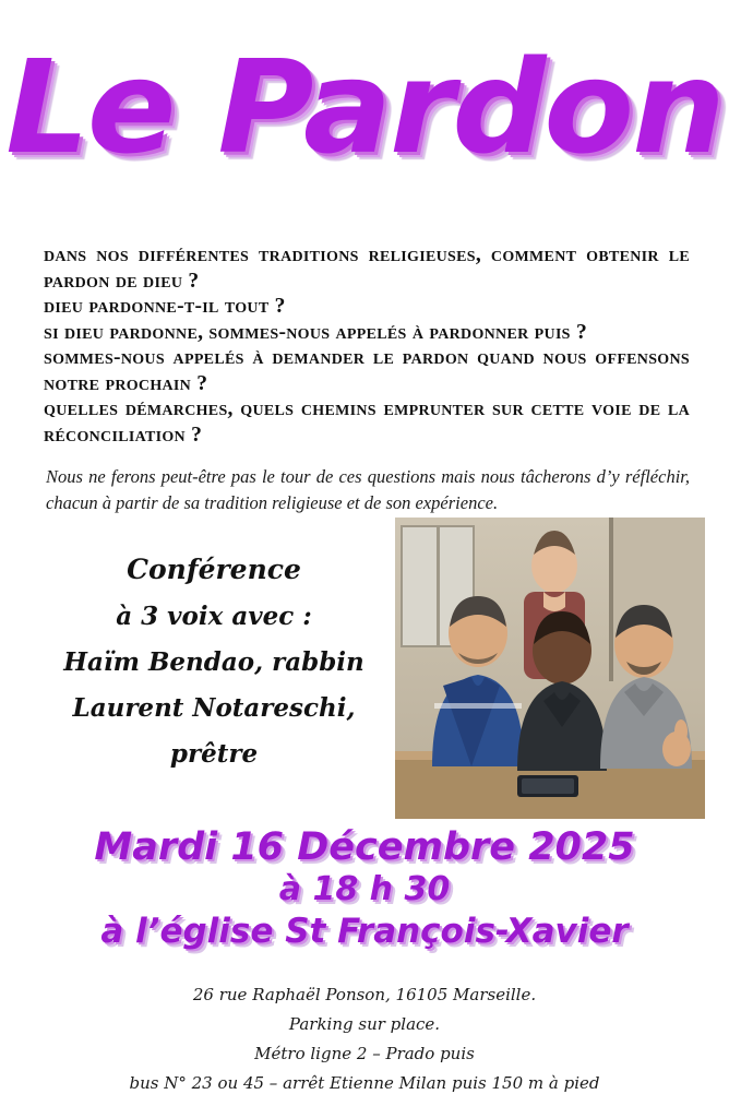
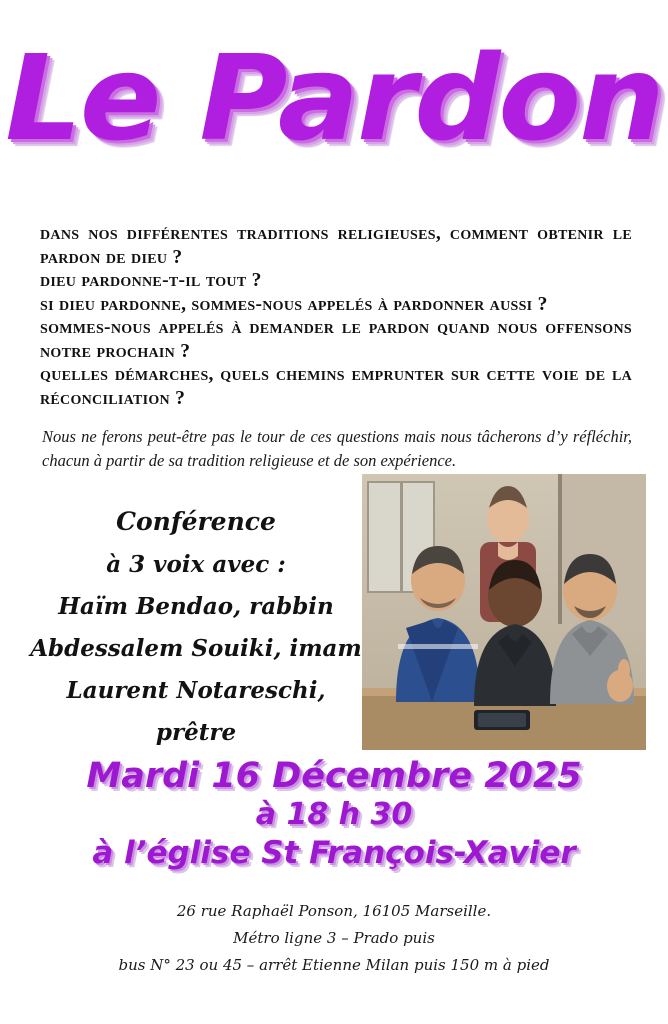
  Le Pardon
  dans nos différentes traditions religieuses, comment obtenir le pardon de dieu ?
  dieu pardonne-t-il tout ?
- si dieu pardonne, sommes-nous appelés à pardonner puis ?
+ si dieu pardonne, sommes-nous appelés à pardonner aussi ?
  sommes-nous appelés à demander le pardon quand nous offensons notre prochain ?
  quelles démarches, quels chemins emprunter sur cette voie de la réconciliation ?
  Nous ne ferons peut-être pas le tour de ces questions mais nous tâcherons d’y réfléchir, chacun à partir de sa tradition religieuse et de son expérience.
  Conférence
  à 3 voix avec :
  Haïm Bendao, rabbin
+ Abdessalem Souiki, imam
  Laurent Notareschi, prêtre
  Mardi 16 Décembre 2025
  à 18 h 30
  à l’église St François-Xavier
  26 rue Raphaël Ponson, 16105 Marseille.
- Parking sur place.
- Métro ligne 2 – Prado puis
+ Métro ligne 3 – Prado puis
  bus N° 23 ou 45 – arrêt Etienne Milan puis 150 m à pied
